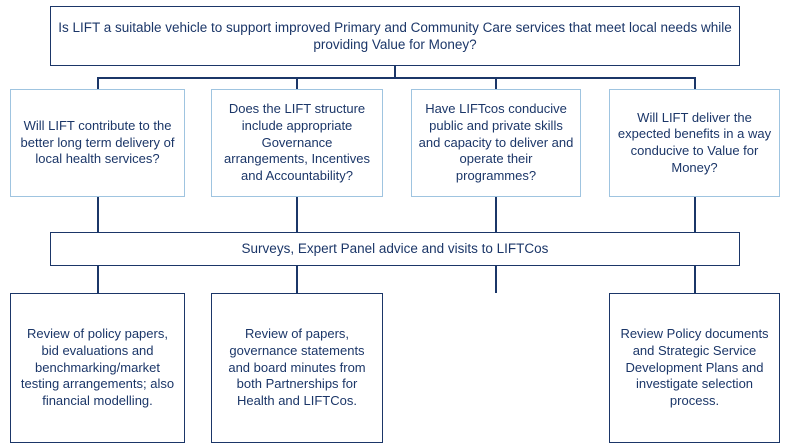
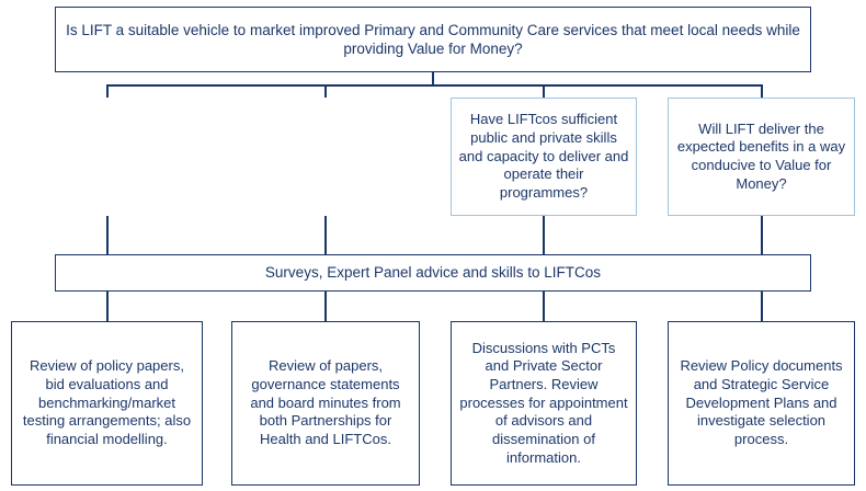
- Is LIFT a suitable vehicle to support improved Primary and Community Care services that meet local needs while providing Value for Money?
+ Is LIFT a suitable vehicle to market improved Primary and Community Care services that meet local needs while providing Value for Money?
- Will LIFT contribute to the better long term delivery of local health services?
- Does the LIFT structure include appropriate Governance arrangements, Incentives and Accountability?
- Have LIFTcos conducive public and private skills and capacity to deliver and operate their programmes?
+ Have LIFTcos sufficient public and private skills and capacity to deliver and operate their programmes?
  Will LIFT deliver the expected benefits in a way conducive to Value for Money?
- Surveys, Expert Panel advice and visits to LIFTCos
+ Surveys, Expert Panel advice and skills to LIFTCos
  Review of policy papers, bid evaluations and benchmarking/market testing arrangements; also financial modelling.
  Review of papers, governance statements and board minutes from both Partnerships for Health and LIFTCos.
+ Discussions with PCTs and Private Sector Partners. Review processes for appointment of advisors and dissemination of information.
  Review Policy documents and Strategic Service Development Plans and investigate selection process.
